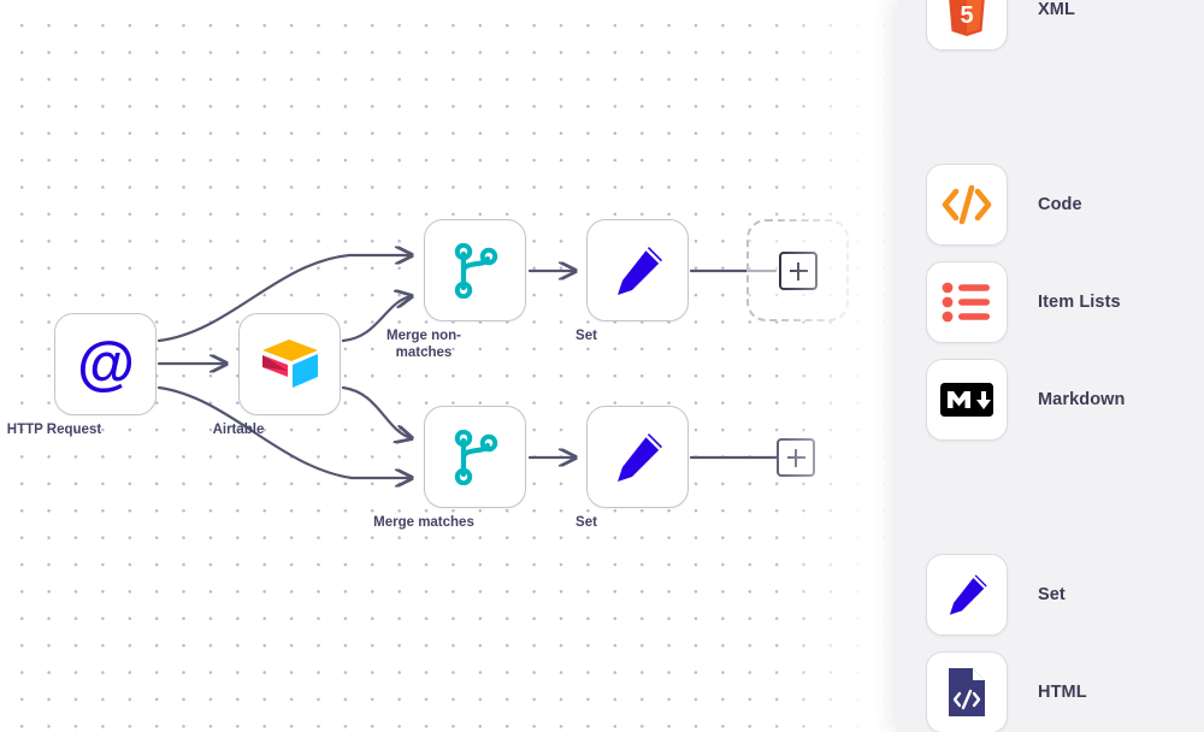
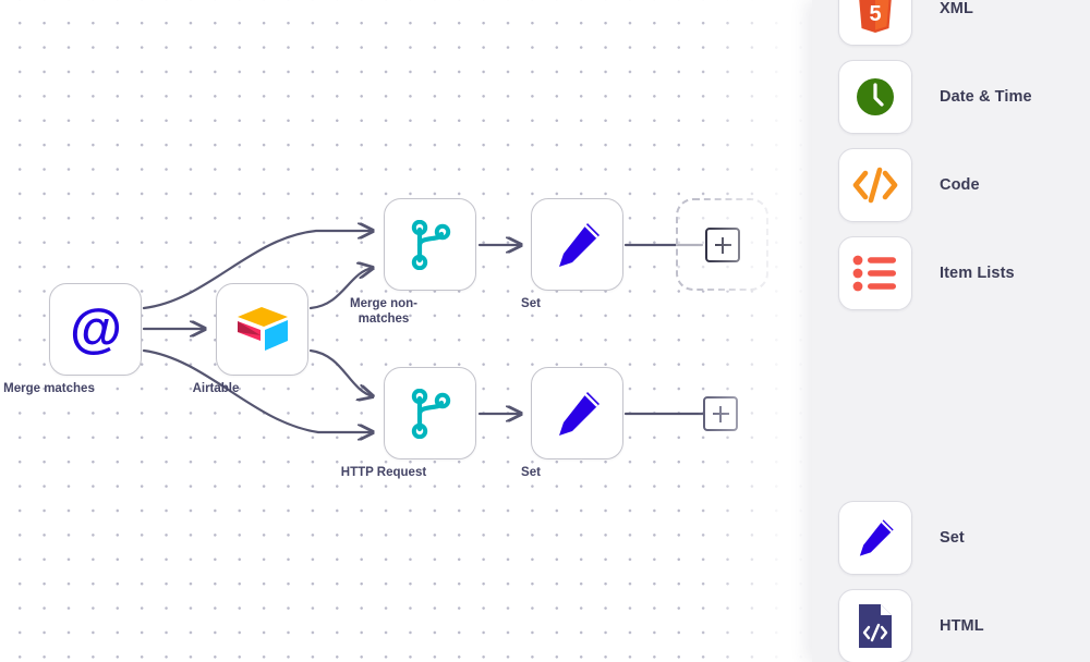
  @
- HTTP Request
+ Merge matches
  Airtable
  Merge non-
  matches
  Set
- Merge matches
+ HTTP Request
  Set
  5
  XML
+ Date & Time
  Code
  Item Lists
- Markdown
  Set
  HTML
